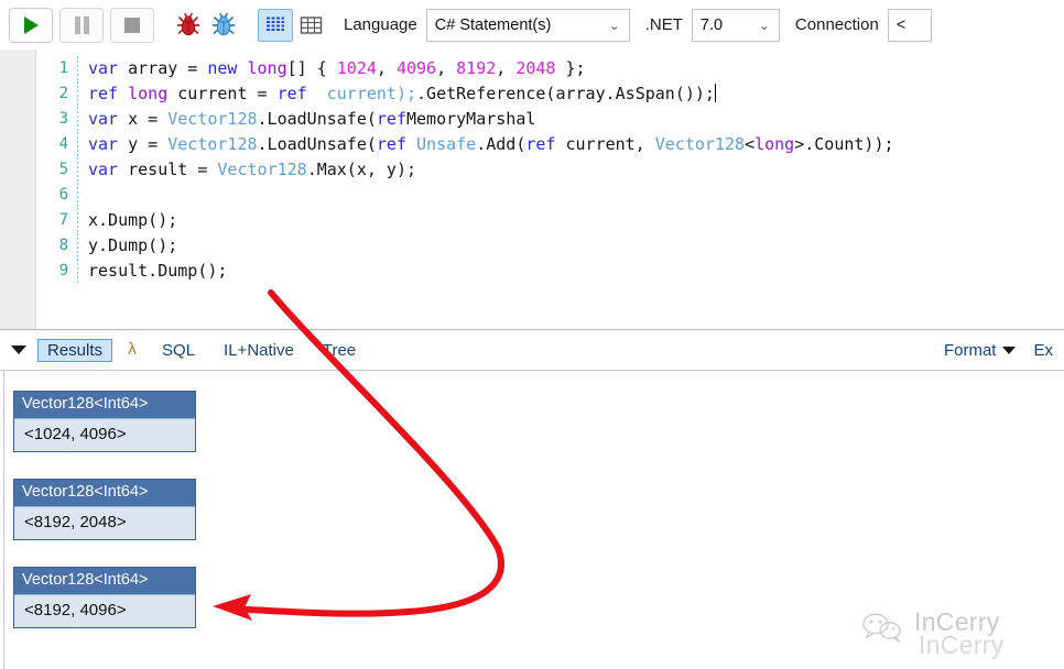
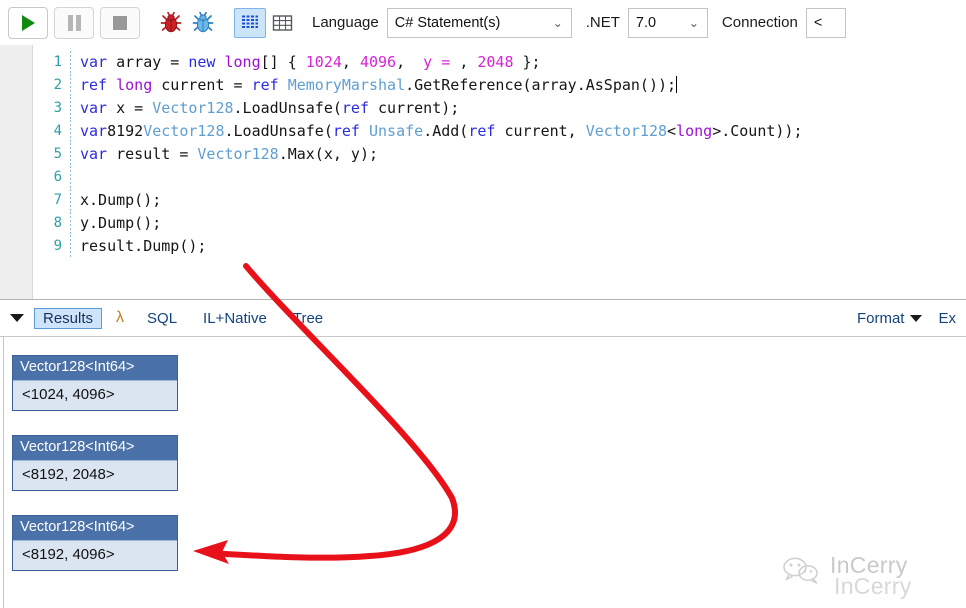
  Language
  C# Statement(s)
  ⌄
  .NET
  7.0
  ⌄
  Connection
  <
  1
- var array = new long[] { 1024, 4096, 8192, 2048 };
+ var array = new long[] { 1024, 4096, y = , 2048 };
  2
- ref long current = ref current);.GetReference(array.AsSpan());
+ ref long current = ref MemoryMarshal.GetReference(array.AsSpan());
  3
- var x = Vector128.LoadUnsafe(refMemoryMarshal
+ var x = Vector128.LoadUnsafe(ref current);
  4
- var y = Vector128.LoadUnsafe(ref Unsafe.Add(ref current, Vector128<long>.Count));
+ var8192Vector128.LoadUnsafe(ref Unsafe.Add(ref current, Vector128<long>.Count));
  5
  var result = Vector128.Max(x, y);
  6
  7
  x.Dump();
  8
  y.Dump();
  9
  result.Dump();
  Results
  λ
  SQL
  IL+Native
  ree
  Format
  Ex
  Vector128<Int64>
  <1024, 4096>
  Vector128<Int64>
  <8192, 2048>
  Vector128<Int64>
  <8192, 4096>
  InCerry
  InCerry
